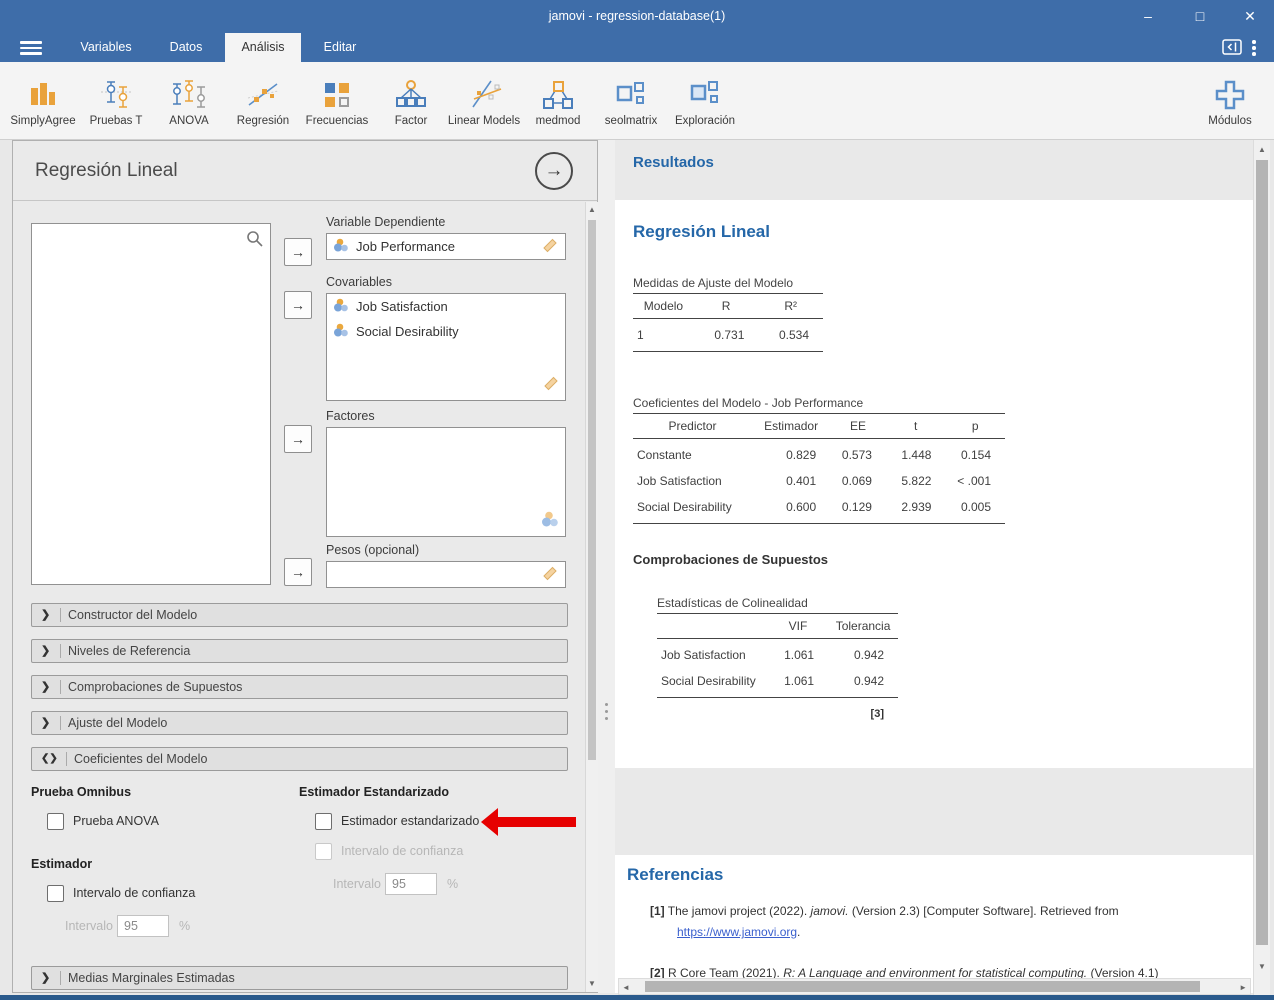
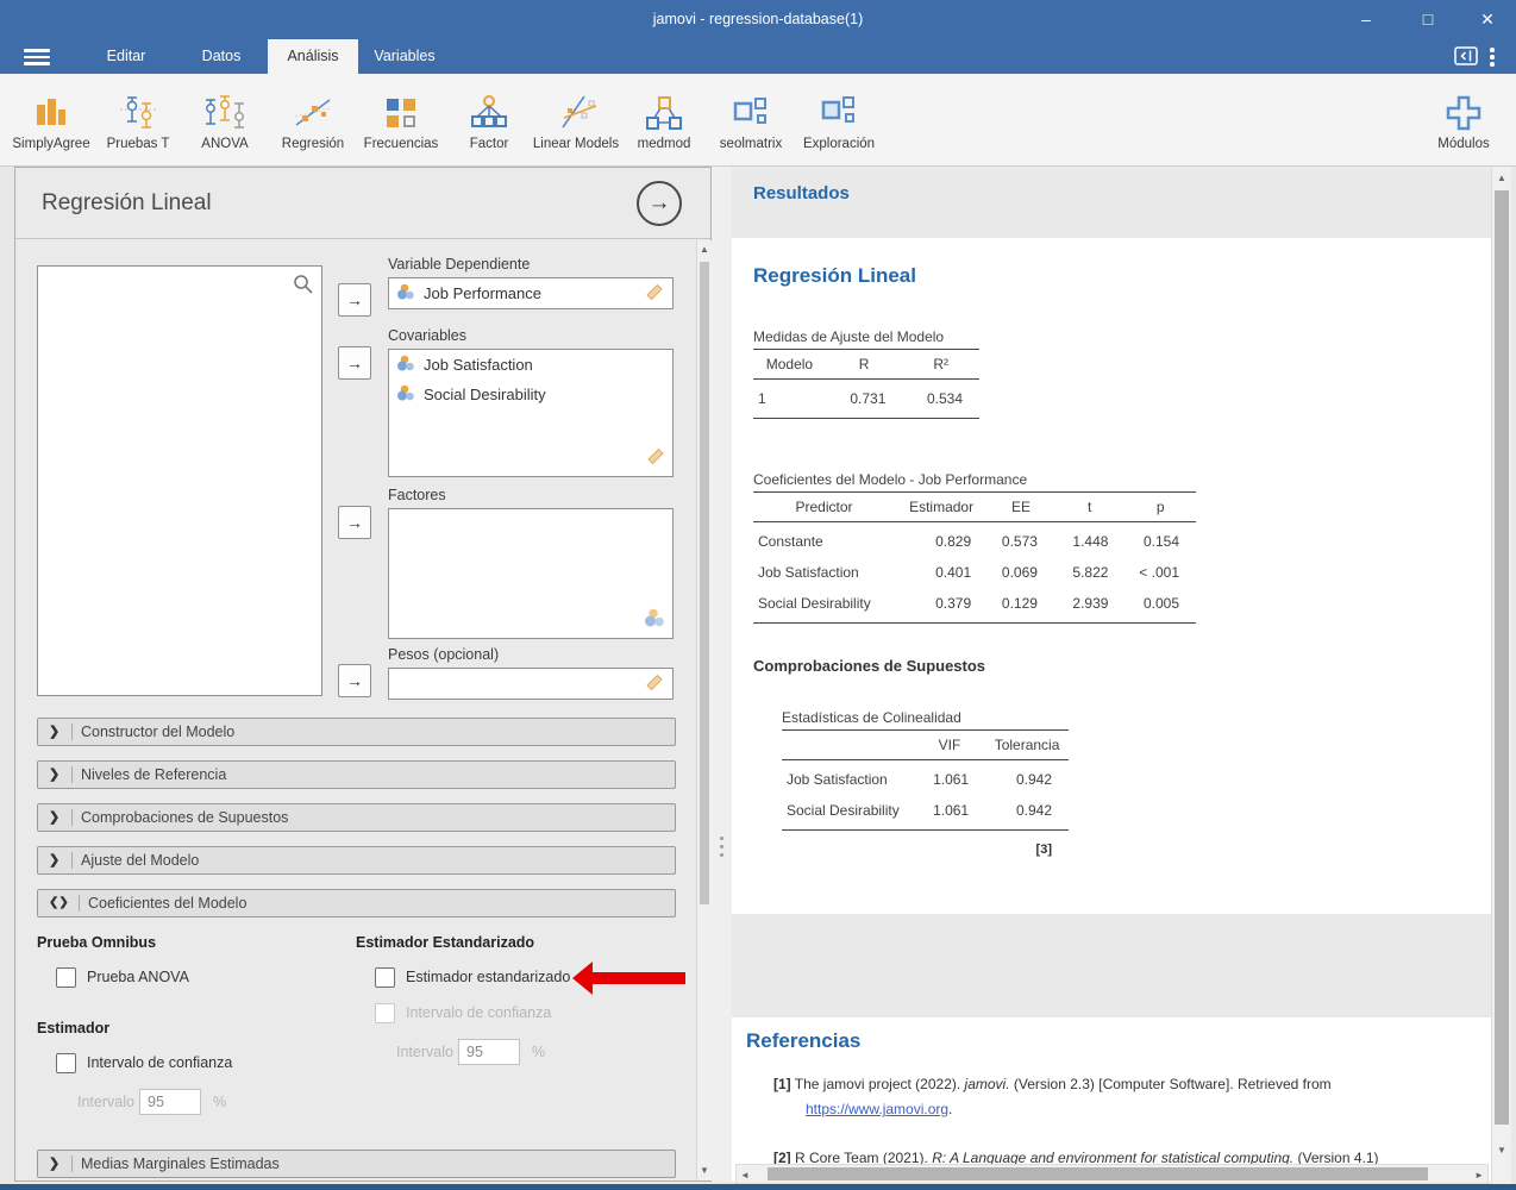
  jamovi - regression-database(1)
  –
  □
  ✕
- Variables
+ Editar
  Datos
  Análisis
- Editar
+ Variables
  SimplyAgree
  Pruebas T
  ANOVA
  Regresión
  Frecuencias
  Factor
  Linear Models
  medmod
  seolmatrix
  Exploración
  Módulos
  Regresión Lineal
  →
  →
  →
  →
  →
  Variable Dependiente
  Job Performance
  Covariables
  Job Satisfaction
  Social Desirability
  Factores
  Pesos (opcional)
  ❯
  Constructor del Modelo
  ❯
  Niveles de Referencia
  ❯
  Comprobaciones de Supuestos
  ❯
  Ajuste del Modelo
  ❮❯
  Coeficientes del Modelo
  Prueba Omnibus
  Prueba ANOVA
  Estimador
  Intervalo de confianza
  Intervalo
  95
  %
  Estimador Estandarizado
  Estimador estandarizado
  Intervalo de confianza
  Intervalo
  95
  %
  ❯
  Medias Marginales Estimadas
  ▲
  ▼
  Resultados
  Regresión Lineal
  Medidas de Ajuste del Modelo
  Modelo	R	R²
  1	0.731	0.534
  Coeficientes del Modelo - Job Performance
  Predictor	Estimador	EE	t	p
  Constante	0.829	0.573	1.448	0.154
  Job Satisfaction	0.401	0.069	5.822	< .001
- Social Desirability	0.600	0.129	2.939	0.005
+ Social Desirability	0.379	0.129	2.939	0.005
  Comprobaciones de Supuestos
  Estadísticas de Colinealidad
  	VIF	Tolerancia
  Job Satisfaction	1.061	0.942
  Social Desirability	1.061	0.942
  [3]
  Referencias
  [1] The jamovi project (2022). jamovi. (Version 2.3) [Computer Software]. Retrieved from https://www.jamovi.org.
  [2] R Core Team (2021). R: A Language and environment for statistical computing. (Version 4.1)
  ◄
  ►
  ▲
  ▼
